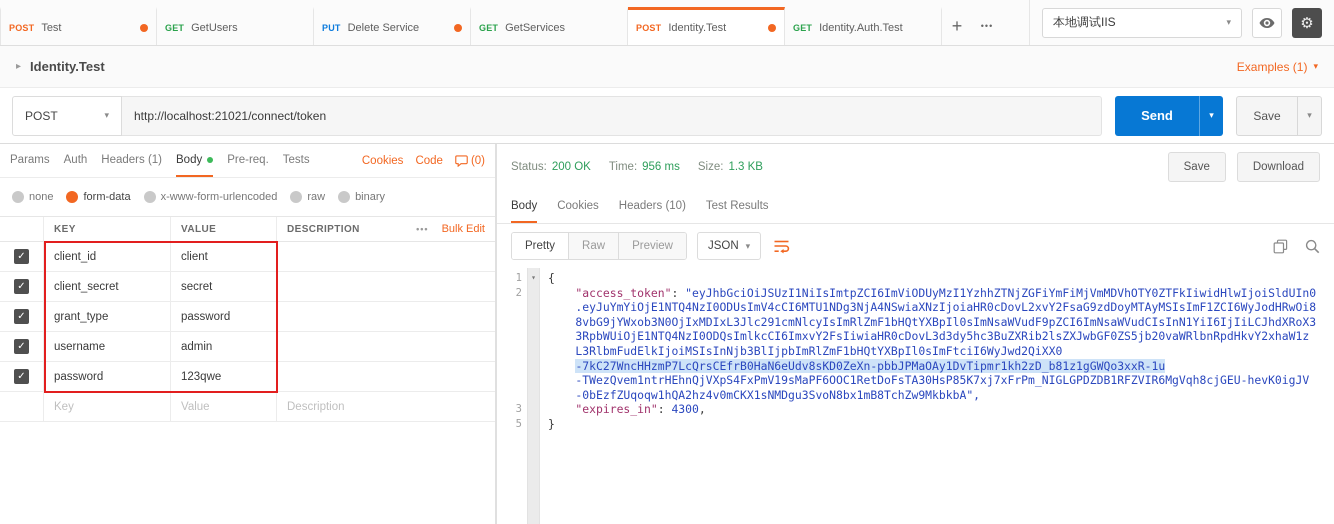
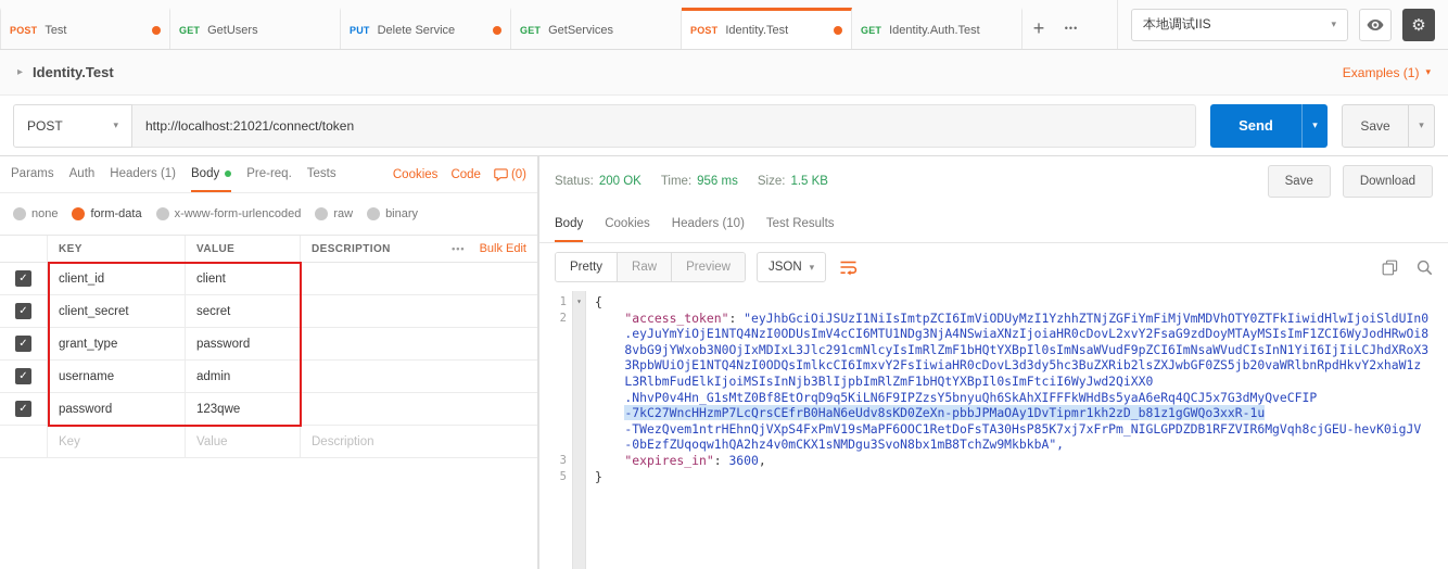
  POST
  Test
  GET
  GetUsers
  PUT
  Delete Service
  GET
  GetServices
  POST
  Identity.Test
  GET
  Identity.Auth.Test
  +
  •••
  本地调试IIS
  ▾
  ⚙
  ▸
  Identity.Test
  Examples (1)
  ▾
  POST
  ▾
  http://localhost:21021/connect/token
  Send
  ▾
  Save
  ▾
  Params
  Auth
  Headers (1)
  Body
  Pre-req.
  Tests
  Cookies
  Code
  (0)
  none
  form-data
  x-www-form-urlencoded
  raw
  binary
  KEY
  VALUE
  DESCRIPTION
  •••
  Bulk Edit
  ✓
  client_id
  client
  ✓
  client_secret
  secret
  ✓
  grant_type
  password
  ✓
  username
  admin
  ✓
  password
  123qwe
  Key
  Value
  Description
  Status:
  200 OK
  Time:
  956 ms
  Size:
- 1.3 KB
+ 1.5 KB
  Save
  Download
  Body
  Cookies
  Headers (10)
  Test Results
  Pretty
  Raw
  Preview
  JSON
  ▾
  1
  ▾
  {
  2
  "access_token": "eyJhbGciOiJSUzI1NiIsImtpZCI6ImViODUyMzI1YzhhZTNjZGFiYmFiMjVmMDVhOTY0ZTFkIiwidHlwIjoiSldUIn0
  .eyJuYmYiOjE1NTQ4NzI0ODUsImV4cCI6MTU1NDg3NjA4NSwiaXNzIjoiaHR0cDovL2xvY2FsaG9zdDoyMTAyMSIsImF1ZCI6WyJodHRwOi8
  8vbG9jYWxob3N0OjIxMDIxL3Jlc291cmNlcyIsImRlZmF1bHQtYXBpIl0sImNsaWVudF9pZCI6ImNsaWVudCIsInN1YiI6IjIiLCJhdXRoX3
  3RpbWUiOjE1NTQ4NzI0ODQsImlkcCI6ImxvY2FsIiwiaHR0cDovL3d3dy5hc3BuZXRib2lsZXJwbGF0ZS5jb20vaWRlbnRpdHkvY2xhaW1z
  L3RlbmFudElkIjoiMSIsInNjb3BlIjpbImRlZmF1bHQtYXBpIl0sImFtciI6WyJwd2QiXX0
+ .NhvP0v4Hn_G1sMtZ0Bf8EtOrqD9q5KiLN6F9IPZzsY5bnyuQh6SkAhXIFFFkWHdBs5yaA6eRq4QCJ5x7G3dMyQveCFIP
  -7kC27WncHHzmP7LcQrsCEfrB0HaN6eUdv8sKD0ZeXn-pbbJPMaOAy1DvTipmr1kh2zD_b81z1gGWQo3xxR-1u
  -TWezQvem1ntrHEhnQjVXpS4FxPmV19sMaPF6OOC1RetDoFsTA30HsP85K7xj7xFrPm_NIGLGPDZDB1RFZVIR6MgVqh8cjGEU-hevK0igJV
  -0bEzfZUqoqw1hQA2hz4v0mCKX1sNMDgu3SvoN8bx1mB8TchZw9MkbkbA",
  3
- "expires_in": 4300,
+ "expires_in": 3600,
  5
  }
